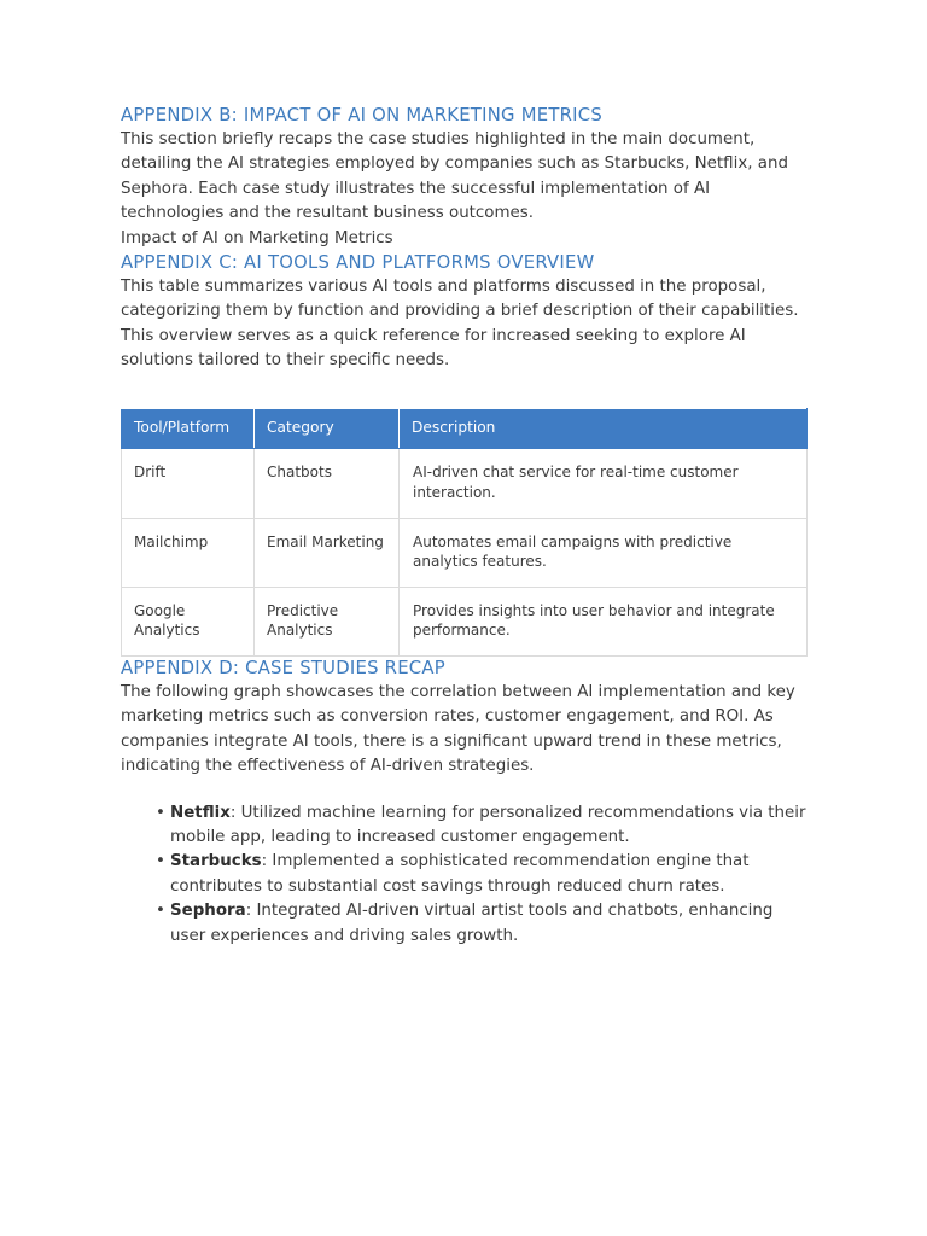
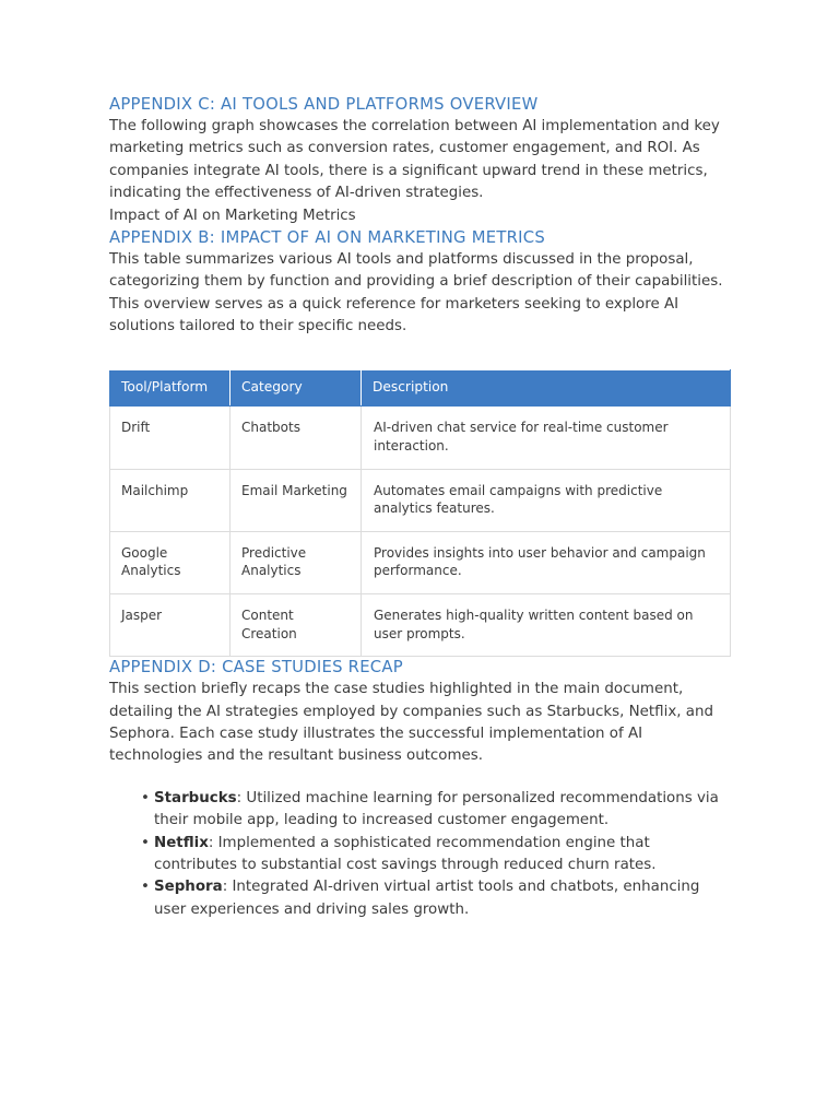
- APPENDIX B: IMPACT OF AI ON MARKETING METRICS
+ APPENDIX C: AI TOOLS AND PLATFORMS OVERVIEW
- This section briefly recaps the case studies highlighted in the main document, detailing the AI strategies employed by companies such as Starbucks, Netflix, and Sephora. Each case study illustrates the successful implementation of AI technologies and the resultant business outcomes.
+ The following graph showcases the correlation between AI implementation and key marketing metrics such as conversion rates, customer engagement, and ROI. As companies integrate AI tools, there is a significant upward trend in these metrics, indicating the effectiveness of AI-driven strategies.
  Impact of AI on Marketing Metrics
- APPENDIX C: AI TOOLS AND PLATFORMS OVERVIEW
+ APPENDIX B: IMPACT OF AI ON MARKETING METRICS
- This table summarizes various AI tools and platforms discussed in the proposal, categorizing them by function and providing a brief description of their capabilities. This overview serves as a quick reference for increased seeking to explore AI solutions tailored to their specific needs.
+ This table summarizes various AI tools and platforms discussed in the proposal, categorizing them by function and providing a brief description of their capabilities. This overview serves as a quick reference for marketers seeking to explore AI solutions tailored to their specific needs.
  Tool/Platform	Category	Description
  Drift	Chatbots	AI-driven chat service for real-time customer interaction.
  Mailchimp	Email Marketing	Automates email campaigns with predictive analytics features.
- Google Analytics	Predictive Analytics	Provides insights into user behavior and integrate performance.
+ Google Analytics	Predictive Analytics	Provides insights into user behavior and campaign performance.
+ Jasper	Content Creation	Generates high-quality written content based on user prompts.
  APPENDIX D: CASE STUDIES RECAP
- The following graph showcases the correlation between AI implementation and key marketing metrics such as conversion rates, customer engagement, and ROI. As companies integrate AI tools, there is a significant upward trend in these metrics, indicating the effectiveness of AI-driven strategies.
+ This section briefly recaps the case studies highlighted in the main document, detailing the AI strategies employed by companies such as Starbucks, Netflix, and Sephora. Each case study illustrates the successful implementation of AI technologies and the resultant business outcomes.
  •
- Netflix: Utilized machine learning for personalized recommendations via their mobile app, leading to increased customer engagement.
+ Starbucks: Utilized machine learning for personalized recommendations via their mobile app, leading to increased customer engagement.
  •
- Starbucks: Implemented a sophisticated recommendation engine that contributes to substantial cost savings through reduced churn rates.
+ Netflix: Implemented a sophisticated recommendation engine that contributes to substantial cost savings through reduced churn rates.
  •
  Sephora: Integrated AI-driven virtual artist tools and chatbots, enhancing user experiences and driving sales growth.
